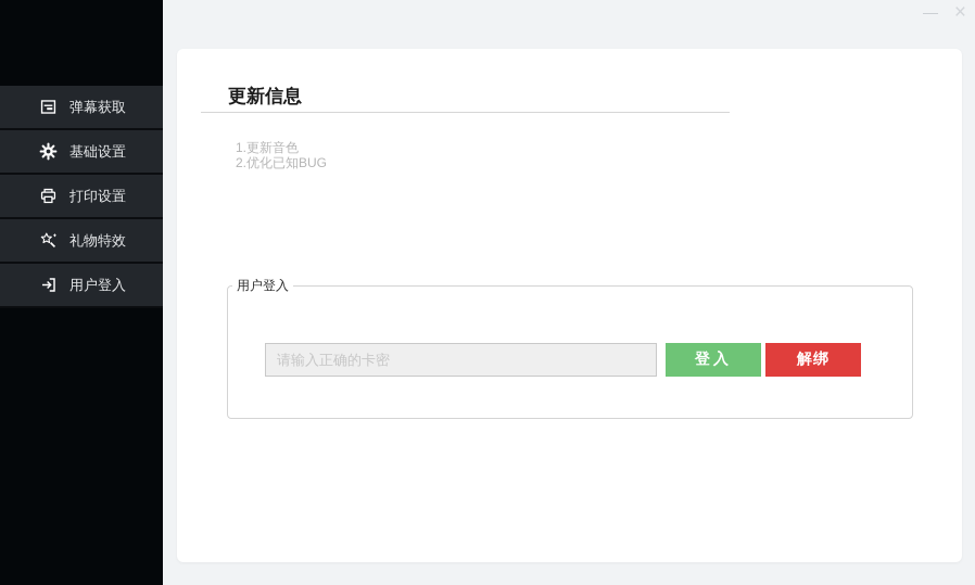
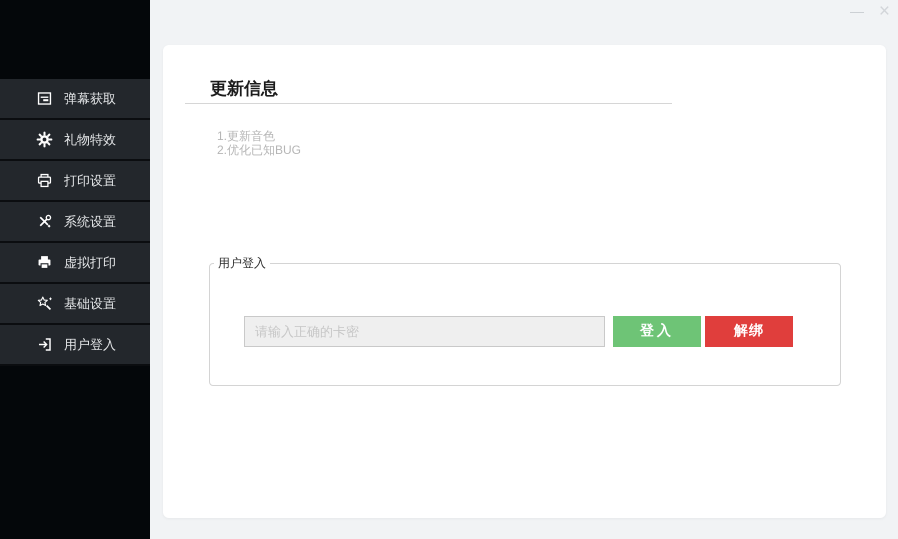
  弹幕获取
- 基础设置
+ 礼物特效
  打印设置
+ 系统设置
+ 虚拟打印
- 礼物特效
+ 基础设置
  用户登入
  —
  ×
  更新信息
  1.更新音色
  2.优化已知BUG
  用户登入
  请输入正确的卡密
  登入
  解绑
